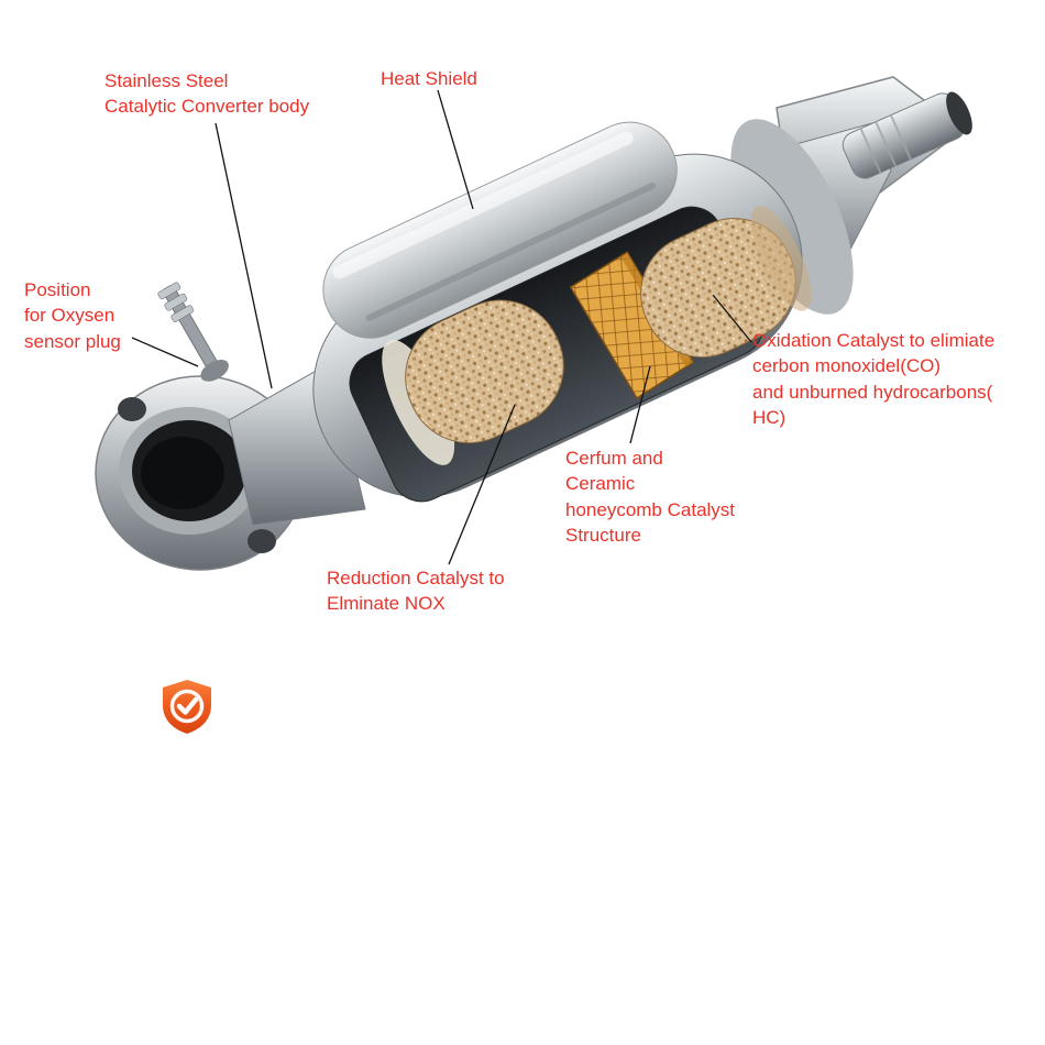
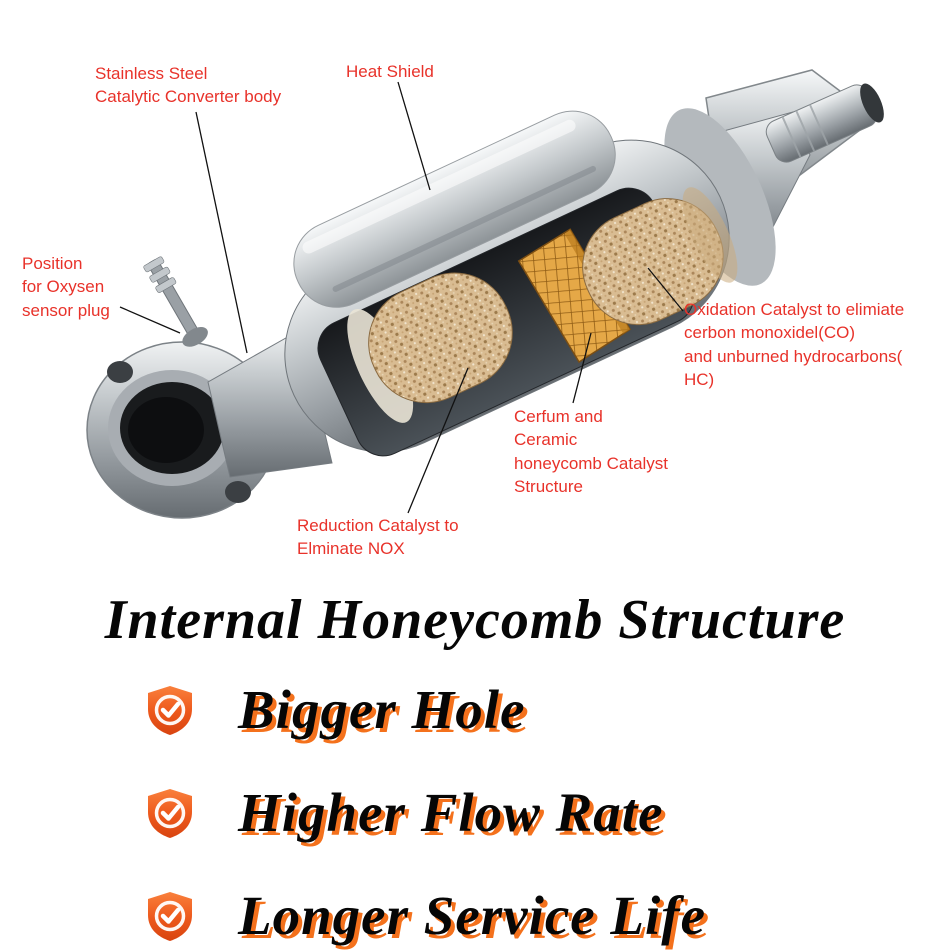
  Stainless Steel
  Catalytic Converter body
  Heat Shield
  Position
  for Oxysen
  sensor plug
  Oxidation Catalyst to elimiate
  cerbon monoxidel(CO)
  and unburned hydrocarbons(
  HC)
  Cerfum and
  Ceramic
  honeycomb Catalyst
  Structure
  Reduction Catalyst to
  Elminate NOX
+ Internal Honeycomb Structure
+ Bigger Hole
+ Higher Flow Rate
+ Longer Service Life
